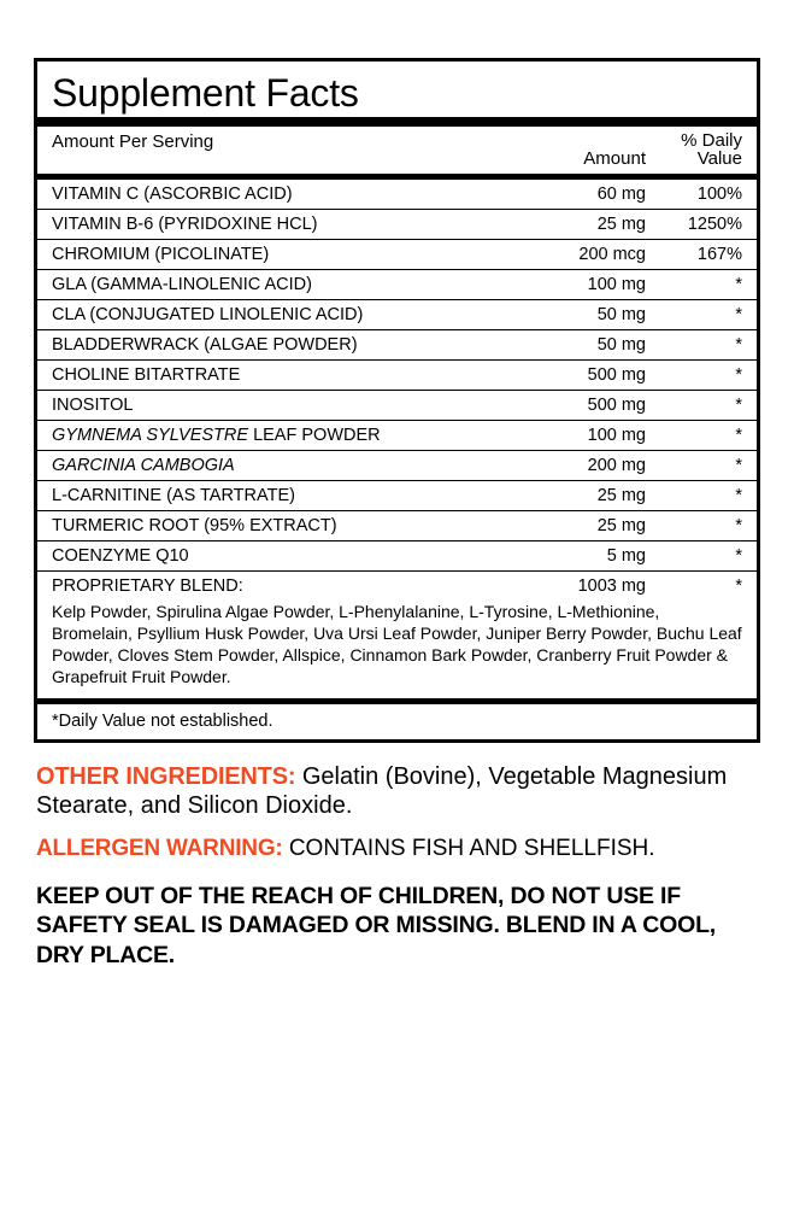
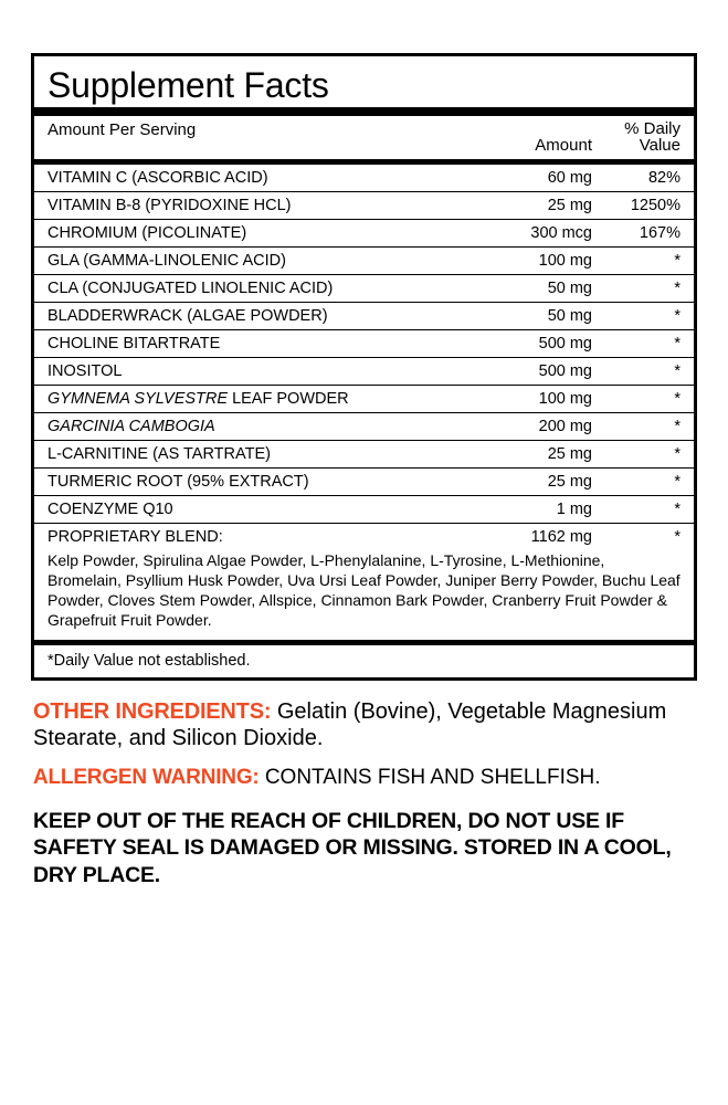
  Supplement Facts
  Amount Per Serving	Amount	% Daily Value
- VITAMIN C (ASCORBIC ACID)	60 mg	100%
+ VITAMIN C (ASCORBIC ACID)	60 mg	82%
- VITAMIN B-6 (PYRIDOXINE HCL)	25 mg	1250%
+ VITAMIN B-8 (PYRIDOXINE HCL)	25 mg	1250%
- CHROMIUM (PICOLINATE)	200 mcg	167%
+ CHROMIUM (PICOLINATE)	300 mcg	167%
  GLA (GAMMA-LINOLENIC ACID)	100 mg	*
  CLA (CONJUGATED LINOLENIC ACID)	50 mg	*
  BLADDERWRACK (ALGAE POWDER)	50 mg	*
  CHOLINE BITARTRATE	500 mg	*
  INOSITOL	500 mg	*
  GYMNEMA SYLVESTRE LEAF POWDER	100 mg	*
  GARCINIA CAMBOGIA	200 mg	*
  L-CARNITINE (AS TARTRATE)	25 mg	*
  TURMERIC ROOT (95% EXTRACT)	25 mg	*
- COENZYME Q10	5 mg	*
+ COENZYME Q10	1 mg	*
- PROPRIETARY BLEND:	1003 mg	*
+ PROPRIETARY BLEND:	1162 mg	*
  Kelp Powder, Spirulina Algae Powder, L-Phenylalanine, L-Tyrosine, L-Methionine, Bromelain, Psyllium Husk Powder, Uva Ursi Leaf Powder, Juniper Berry Powder, Buchu Leaf Powder, Cloves Stem Powder, Allspice, Cinnamon Bark Powder, Cranberry Fruit Powder & Grapefruit Fruit Powder.
  *Daily Value not established.
  OTHER INGREDIENTS: Gelatin (Bovine), Vegetable Magnesium Stearate, and Silicon Dioxide.
  ALLERGEN WARNING: CONTAINS FISH AND SHELLFISH.
- KEEP OUT OF THE REACH OF CHILDREN, DO NOT USE IF SAFETY SEAL IS DAMAGED OR MISSING. BLEND IN A COOL, DRY PLACE.
+ KEEP OUT OF THE REACH OF CHILDREN, DO NOT USE IF SAFETY SEAL IS DAMAGED OR MISSING. STORED IN A COOL, DRY PLACE.
